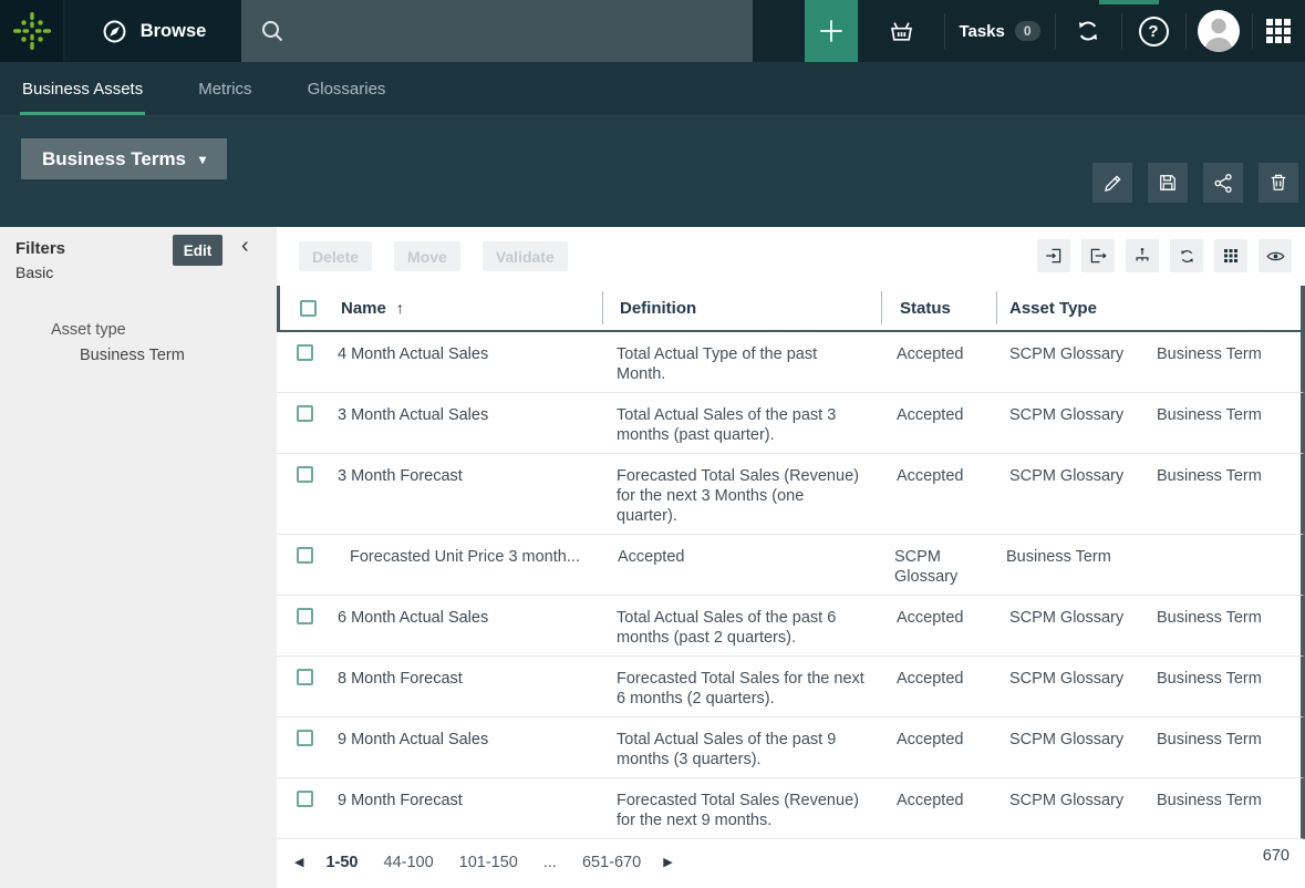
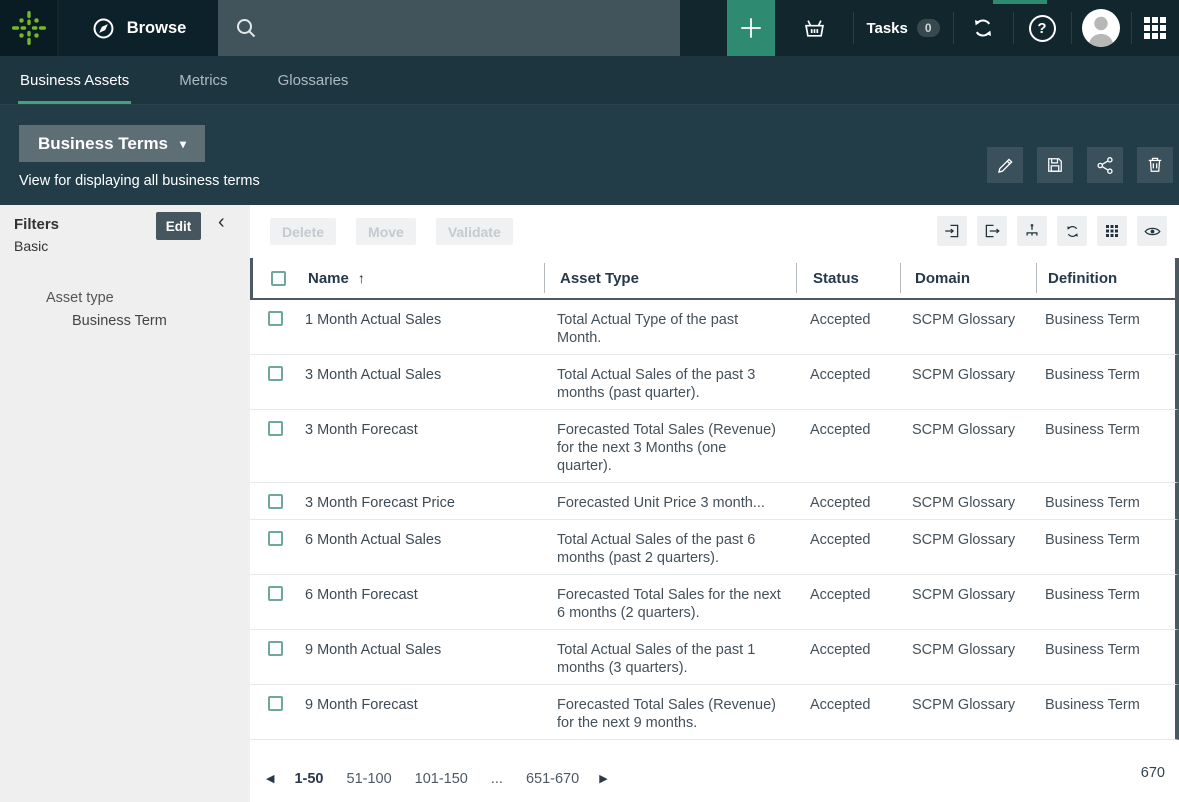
  Browse
  Tasks
  0
  ?
  Business Assets
  Metrics
  Glossaries
  Business Terms
  ▾
+ View for displaying all business terms
  Filters
  Basic
  Edit
  ‹
  Asset type
  Business Term
  Delete
  Move
  Validate
  Name
  ↑
- Definition
+ Asset Type
  Status
+ Domain
- Asset Type
+ Definition
- 4 Month Actual Sales
+ 1 Month Actual Sales
  Total Actual Type of the past Month.
  Accepted
  SCPM Glossary
  Business Term
  3 Month Actual Sales
  Total Actual Sales of the past 3 months (past quarter).
  Accepted
  SCPM Glossary
  Business Term
  3 Month Forecast
  Forecasted Total Sales (Revenue) for the next 3 Months (one quarter).
  Accepted
  SCPM Glossary
  Business Term
+ 3 Month Forecast Price
  Forecasted Unit Price 3 month...
  Accepted
  SCPM Glossary
  Business Term
  6 Month Actual Sales
  Total Actual Sales of the past 6 months (past 2 quarters).
  Accepted
  SCPM Glossary
  Business Term
- 8 Month Forecast
+ 6 Month Forecast
  Forecasted Total Sales for the next 6 months (2 quarters).
  Accepted
  SCPM Glossary
  Business Term
  9 Month Actual Sales
- Total Actual Sales of the past 9 months (3 quarters).
+ Total Actual Sales of the past 1 months (3 quarters).
  Accepted
  SCPM Glossary
  Business Term
  9 Month Forecast
  Forecasted Total Sales (Revenue) for the next 9 months.
  Accepted
  SCPM Glossary
  Business Term
  ◀
  1-50
- 44-100
+ 51-100
  101-150
  ...
  651-670
  ▶
  670
